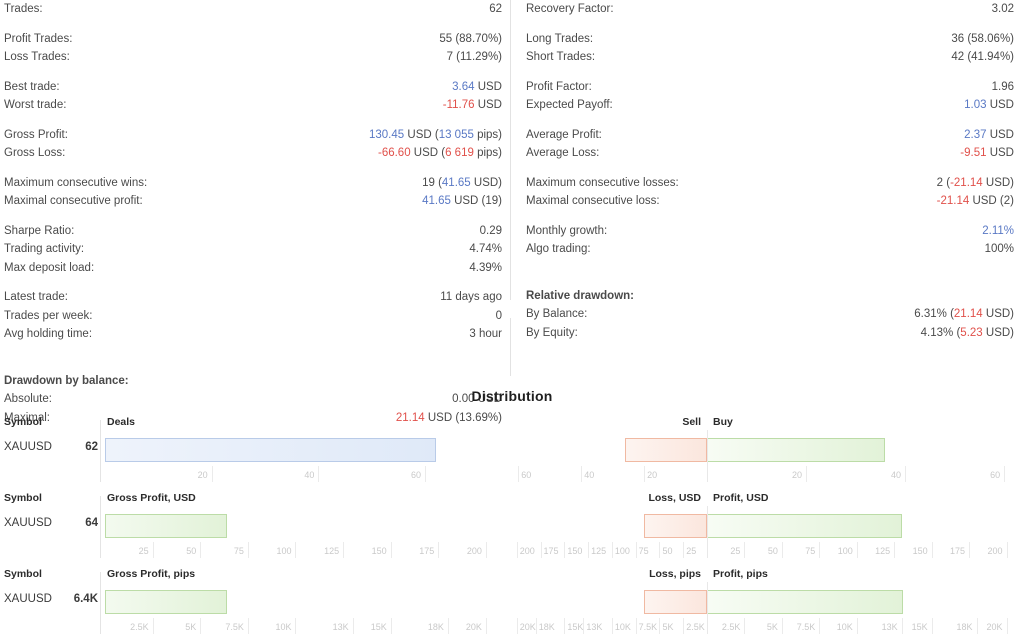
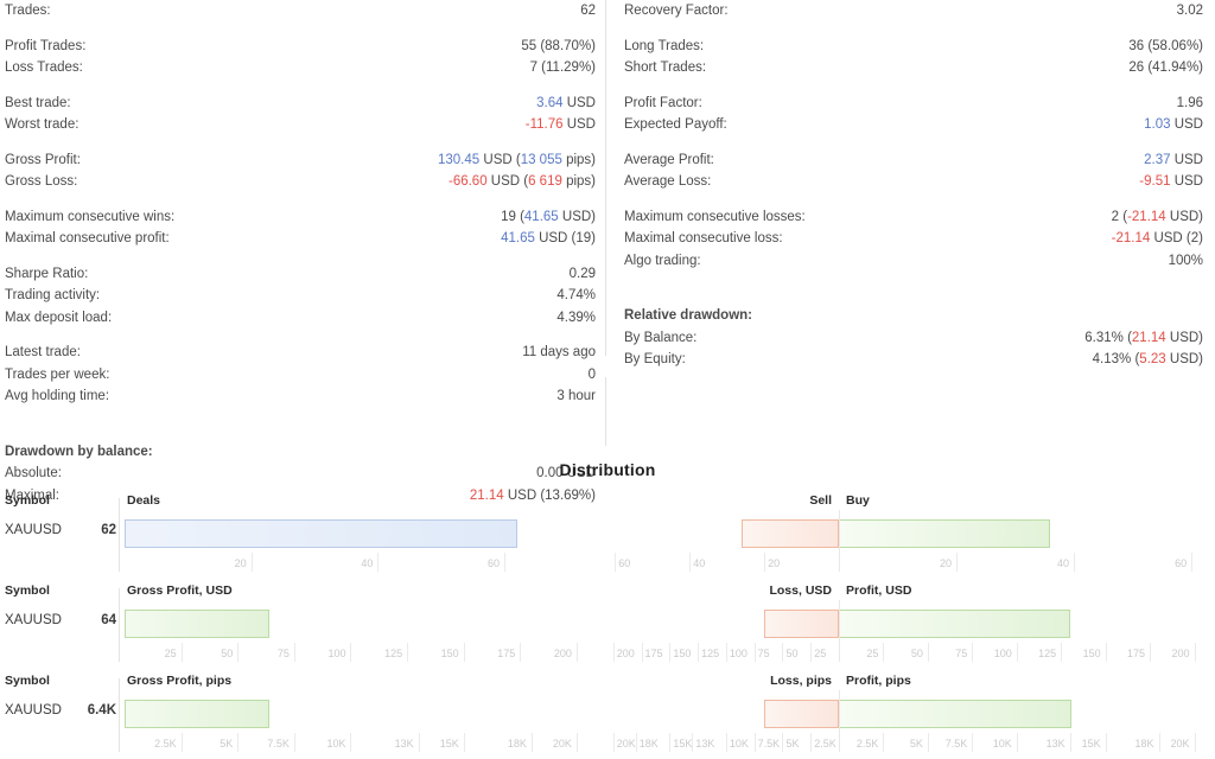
  Trades:
  62
  Profit Trades:
  55 (88.70%)
  Loss Trades:
  7 (11.29%)
  Best trade:
  3.64 USD
  Worst trade:
  -11.76 USD
  Gross Profit:
  130.45 USD (13 055 pips)
  Gross Loss:
  -66.60 USD (6 619 pips)
  Maximum consecutive wins:
  19 (41.65 USD)
  Maximal consecutive profit:
  41.65 USD (19)
  Sharpe Ratio:
  0.29
  Trading activity:
  4.74%
  Max deposit load:
  4.39%
  Latest trade:
  11 days ago
  Trades per week:
  0
  Avg holding time:
  3 hour
  Drawdown by balance:
  Absolute:
  0.00 USD
  Maximal:
  21.14 USD (13.69%)
  Recovery Factor:
  3.02
  Long Trades:
  36 (58.06%)
  Short Trades:
- 42 (41.94%)
+ 26 (41.94%)
  Profit Factor:
  1.96
  Expected Payoff:
  1.03 USD
  Average Profit:
  2.37 USD
  Average Loss:
  -9.51 USD
  Maximum consecutive losses:
  2 (-21.14 USD)
  Maximal consecutive loss:
  -21.14 USD (2)
- Monthly growth:
- 2.11%
  Algo trading:
  100%
  Relative drawdown:
  By Balance:
  6.31% (21.14 USD)
  By Equity:
  4.13% (5.23 USD)
  Distribution
  Symbol
  Deals
  Sell
  Buy
  XAUUSD
  62
  20
  40
  60
  20
  20
  40
  40
  60
  60
  Symbol
  Gross Profit, USD
  Loss, USD
  Profit, USD
  XAUUSD
  64
  25
  50
  75
  100
  125
  150
  175
  200
  25
  25
  50
  50
  75
  75
  100
  100
  125
  125
  150
  150
  175
  175
  200
  200
  Symbol
  Gross Profit, pips
  Loss, pips
  Profit, pips
  XAUUSD
  6.4K
  2.5K
  5K
  7.5K
  10K
  13K
  15K
  18K
  20K
  2.5K
  2.5K
  5K
  5K
  7.5K
  7.5K
  10K
  10K
  13K
  13K
  15K
  15K
  18K
  18K
  20K
  20K
